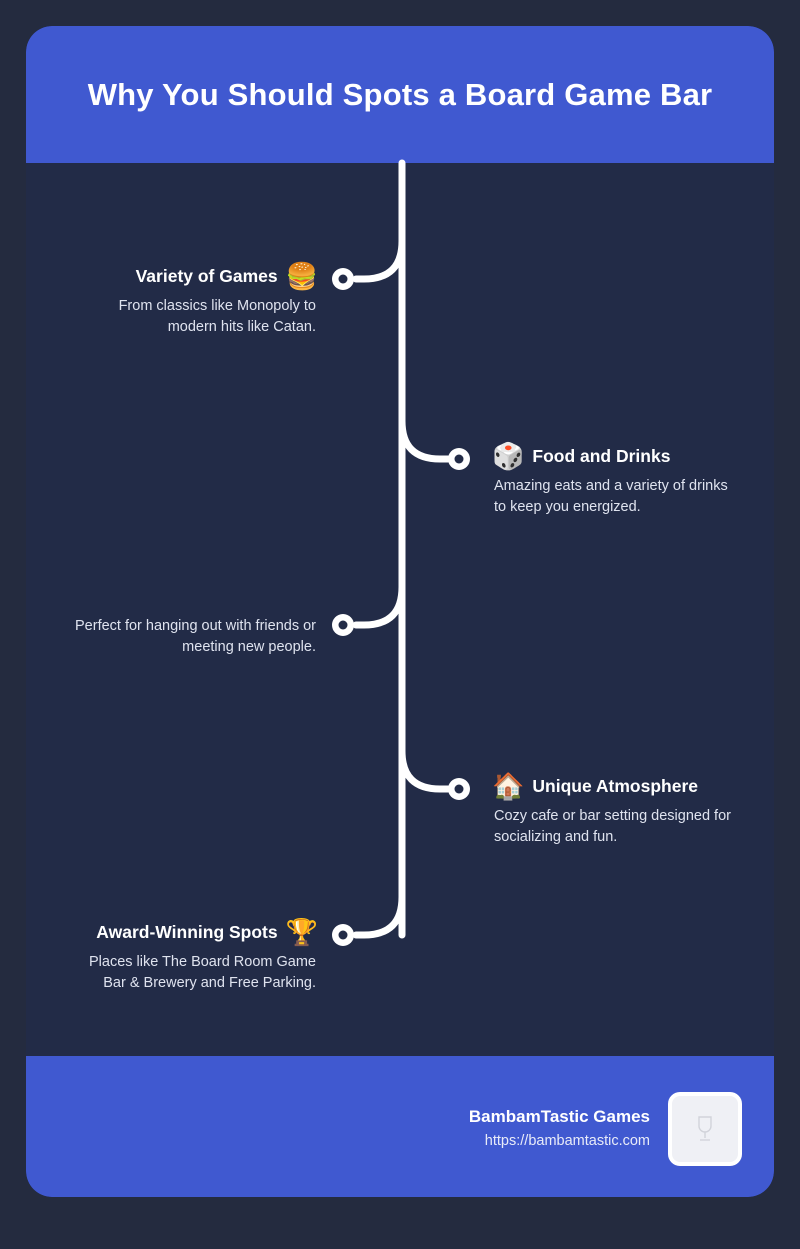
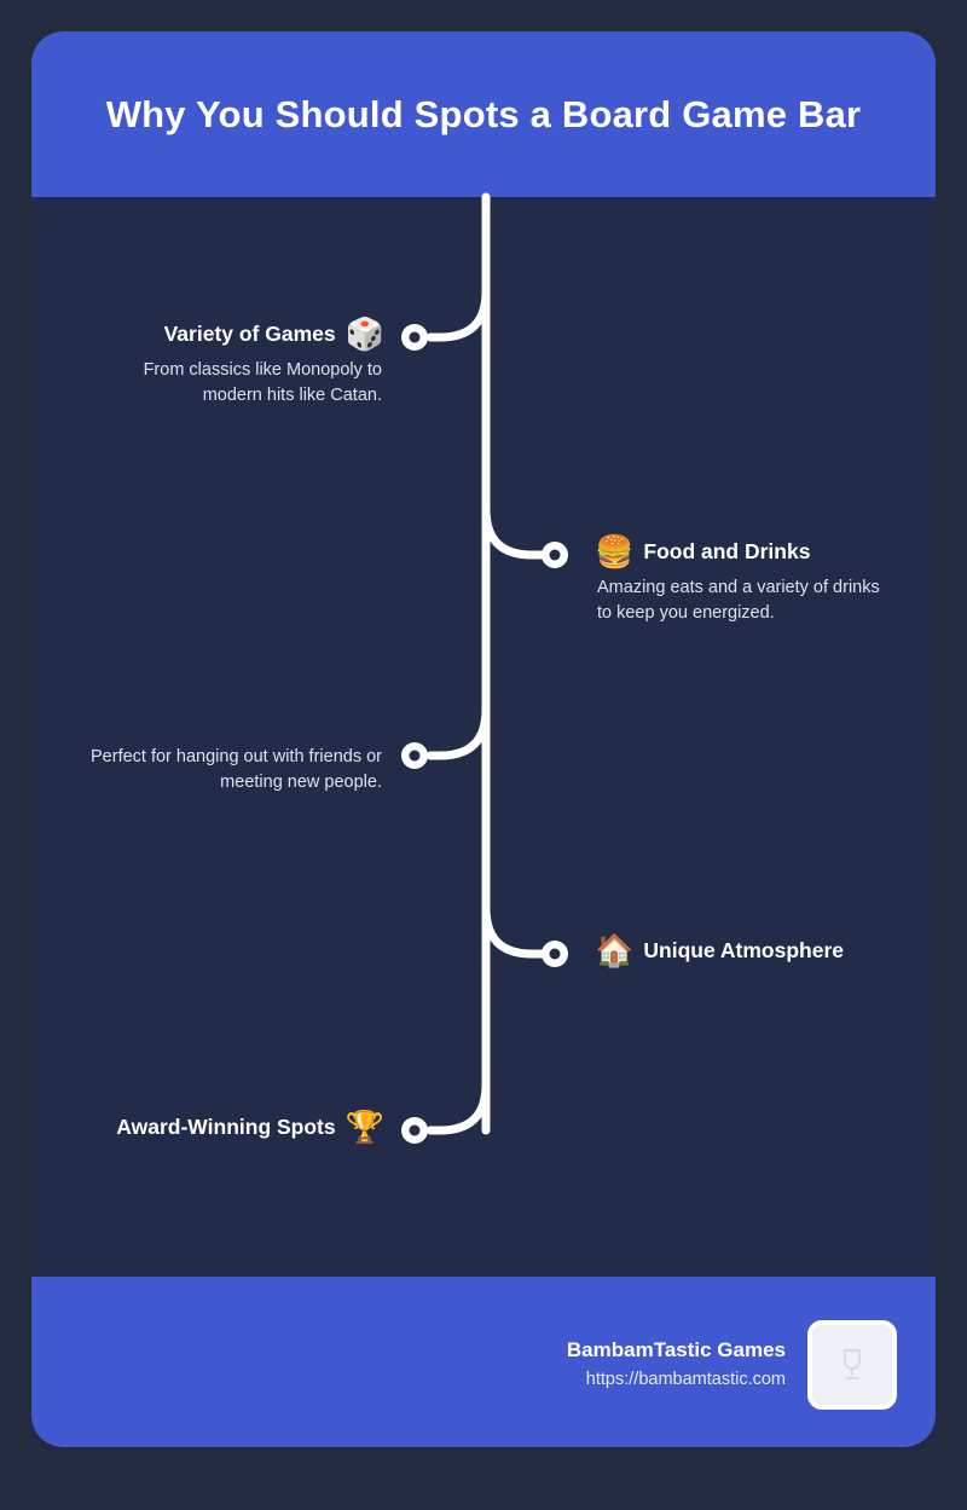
  Why You Should Spots a Board Game Bar
  Variety of Games
- 🍔
+ 🎲
  From classics like Monopoly to modern hits like Catan.
- 🎲
+ 🍔
  Food and Drinks
  Amazing eats and a variety of drinks to keep you energized.
  Perfect for hanging out with friends or meeting new people.
  🏠
  Unique Atmosphere
- Cozy cafe or bar setting designed for socializing and fun.
  Award-Winning Spots
  🏆
- Places like The Board Room Game Bar & Brewery and Free Parking.
  BambamTastic Games
  https://bambamtastic.com
